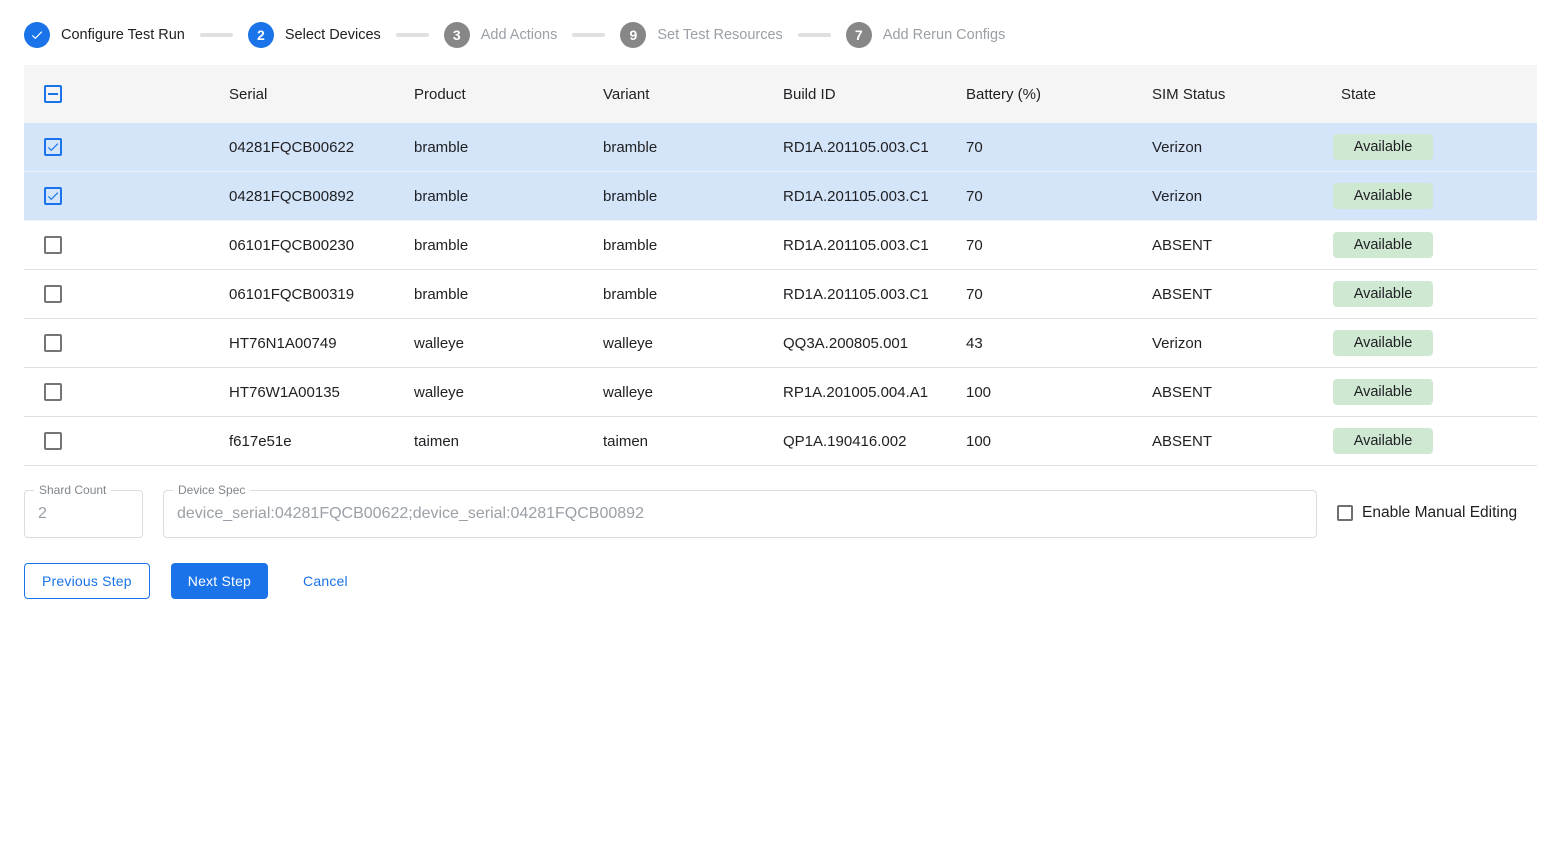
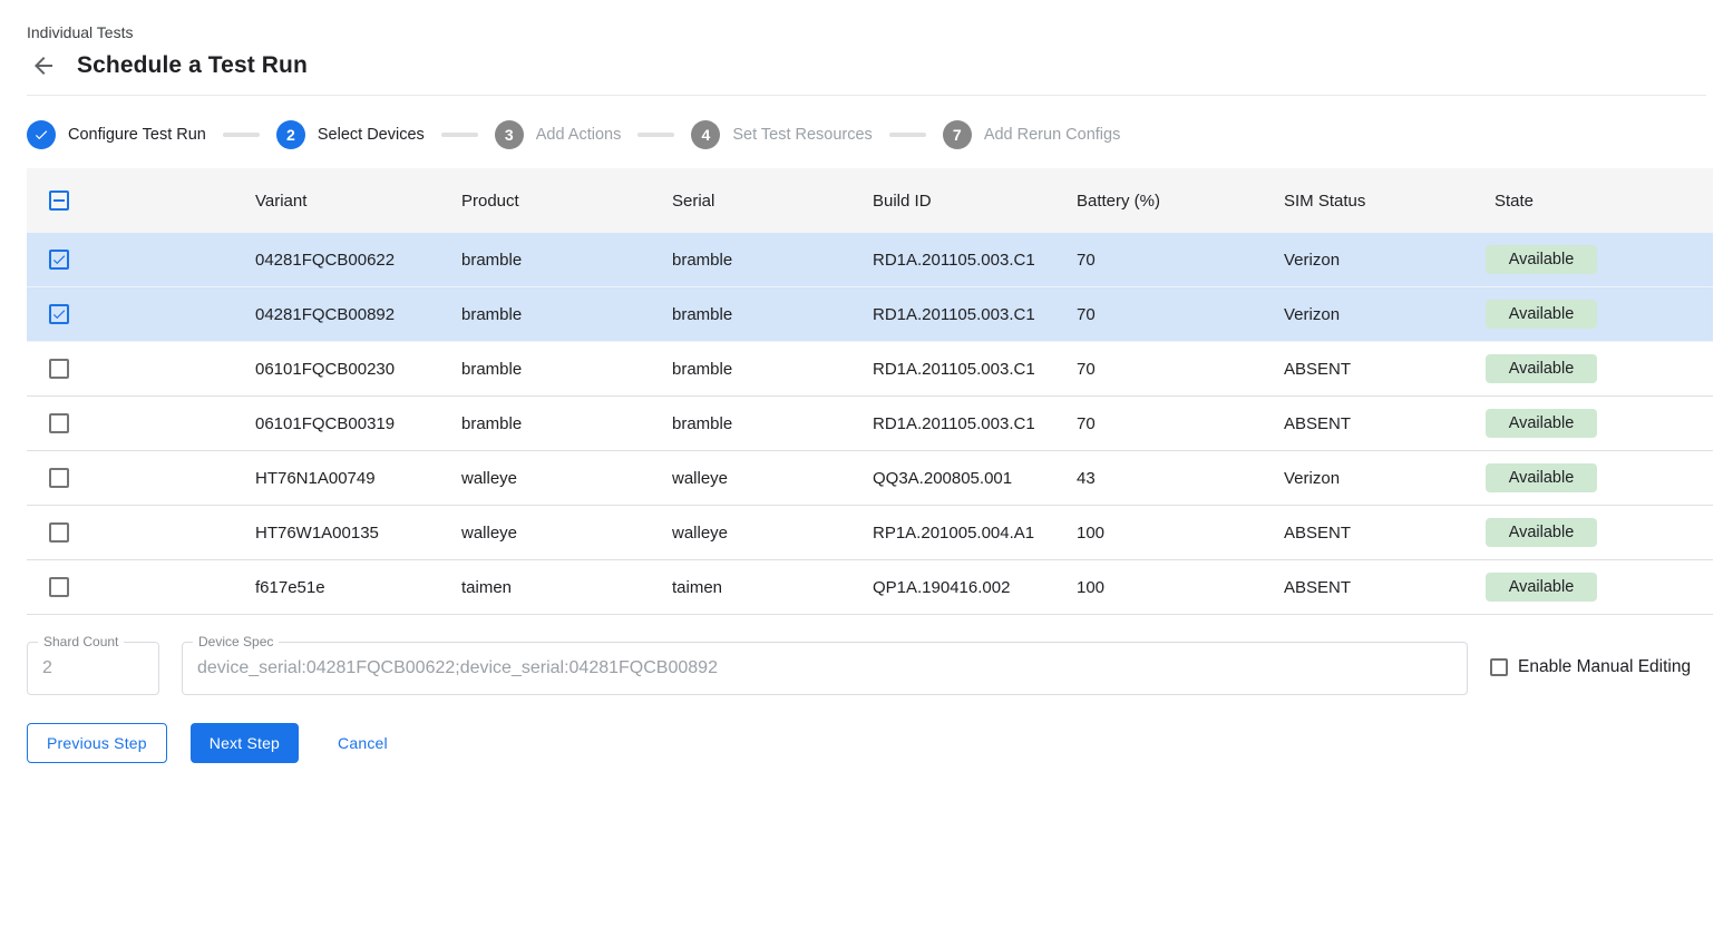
+ Individual Tests
+ Schedule a Test Run
  Configure Test Run
  2
  Select Devices
  3
  Add Actions
- 9
+ 4
  Set Test Resources
  7
  Add Rerun Configs
- Serial
+ Variant
  Product
- Variant
+ Serial
  Build ID
  Battery (%)
  SIM Status
  State
  04281FQCB00622
  bramble
  bramble
  RD1A.201105.003.C1
  70
  Verizon
  Available
  04281FQCB00892
  bramble
  bramble
  RD1A.201105.003.C1
  70
  Verizon
  Available
  06101FQCB00230
  bramble
  bramble
  RD1A.201105.003.C1
  70
  ABSENT
  Available
  06101FQCB00319
  bramble
  bramble
  RD1A.201105.003.C1
  70
  ABSENT
  Available
  HT76N1A00749
  walleye
  walleye
  QQ3A.200805.001
  43
  Verizon
  Available
  HT76W1A00135
  walleye
  walleye
  RP1A.201005.004.A1
  100
  ABSENT
  Available
  f617e51e
  taimen
  taimen
  QP1A.190416.002
  100
  ABSENT
  Available
  Shard Count
  2
  Device Spec
  device_serial:04281FQCB00622;device_serial:04281FQCB00892
  Enable Manual Editing
  Previous Step
  Next Step
  Cancel
